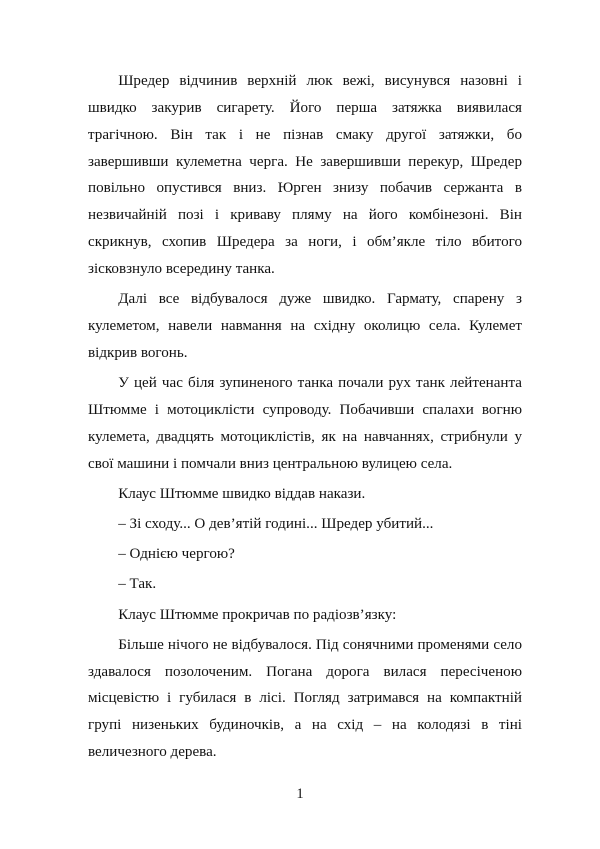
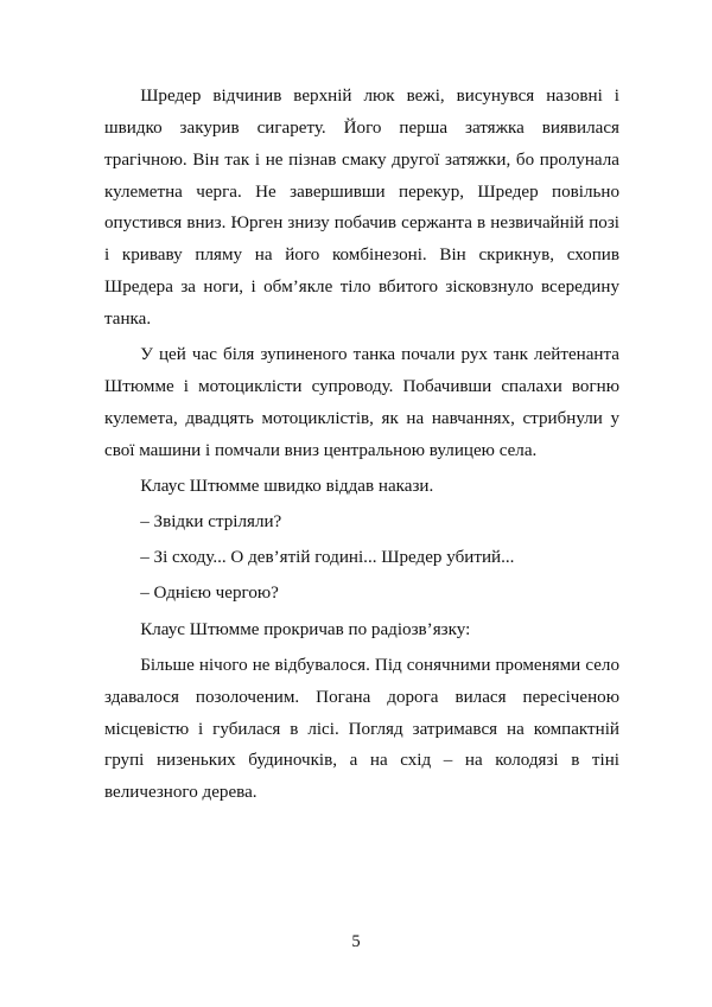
- Шредер відчинив верхній люк вежі, висунувся назовні і швидко закурив сигарету. Його перша затяжка виявилася трагічною. Він так і не пізнав смаку другої затяжки, бо завершивши кулеметна черга. Не завершивши перекур, Шредер повільно опустився вниз. Юрген знизу побачив сержанта в незвичайній позі і криваву пляму на його комбінезоні. Він скрикнув, схопив Шредера за ноги, і обм’якле тіло вбитого зісковзнуло всередину танка.
+ Шредер відчинив верхній люк вежі, висунувся назовні і швидко закурив сигарету. Його перша затяжка виявилася трагічною. Він так і не пізнав смаку другої затяжки, бо пролунала кулеметна черга. Не завершивши перекур, Шредер повільно опустився вниз. Юрген знизу побачив сержанта в незвичайній позі і криваву пляму на його комбінезоні. Він скрикнув, схопив Шредера за ноги, і обм’якле тіло вбитого зісковзнуло всередину танка.
- Далі все відбувалося дуже швидко. Гармату, спарену з кулеметом, навели навмання на східну околицю села. Кулемет відкрив вогонь.
  У цей час біля зупиненого танка почали рух танк лейтенанта Штюмме і мотоциклісти супроводу. Побачивши спалахи вогню кулемета, двадцять мотоциклістів, як на навчаннях, стрибнули у свої машини і помчали вниз центральною вулицею села.
  Клаус Штюмме швидко віддав накази.
+ – Звідки стріляли?
  – Зі сходу... О дев’ятій годині... Шредер убитий...
  – Однією чергою?
- – Так.
  Клаус Штюмме прокричав по радіозв’язку:
  Більше нічого не відбувалося. Під сонячними променями село здавалося позолоченим. Погана дорога вилася пересіченою місцевістю і губилася в лісі. Погляд затримався на компактній групі низеньких будиночків, а на схід – на колодязі в тіні величезного дерева.
- 1
+ 5
